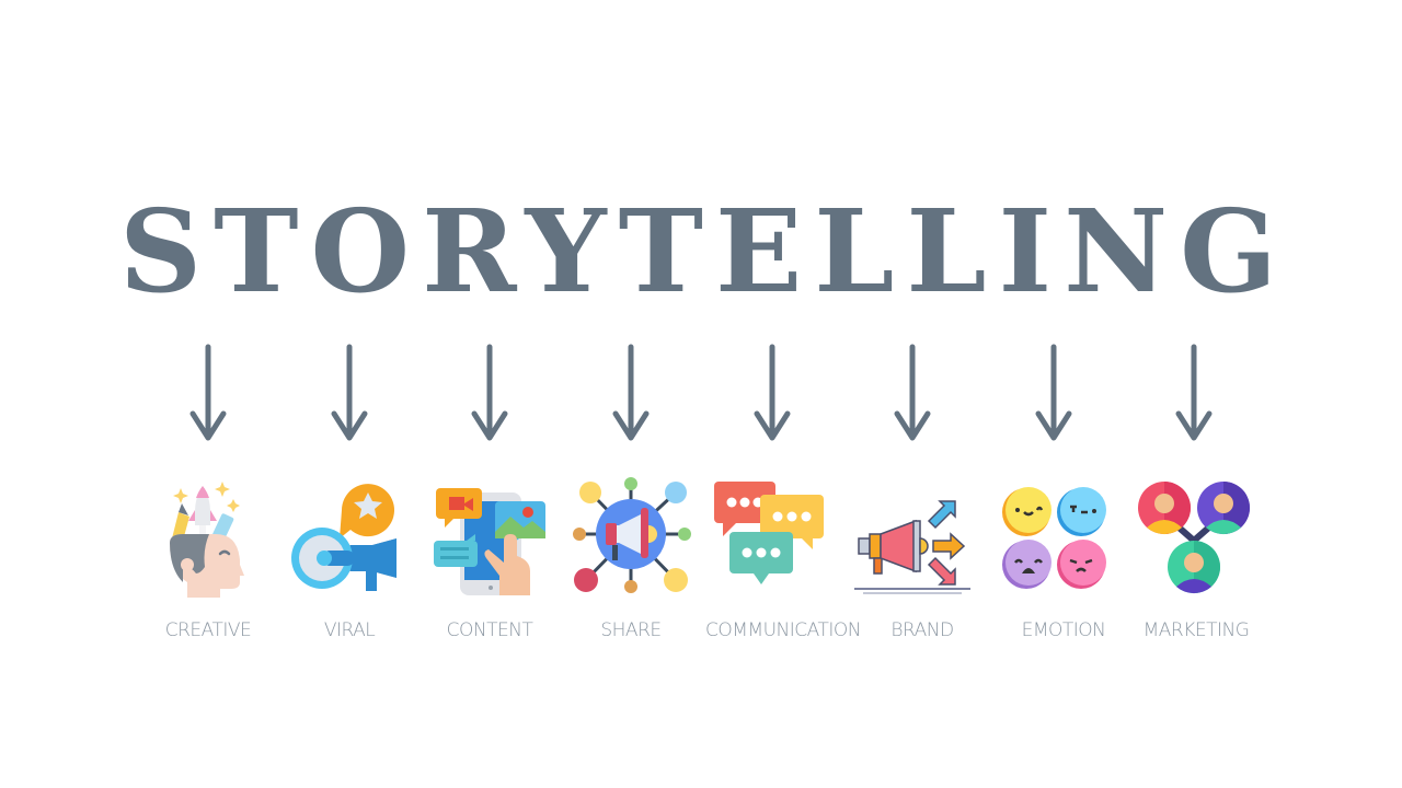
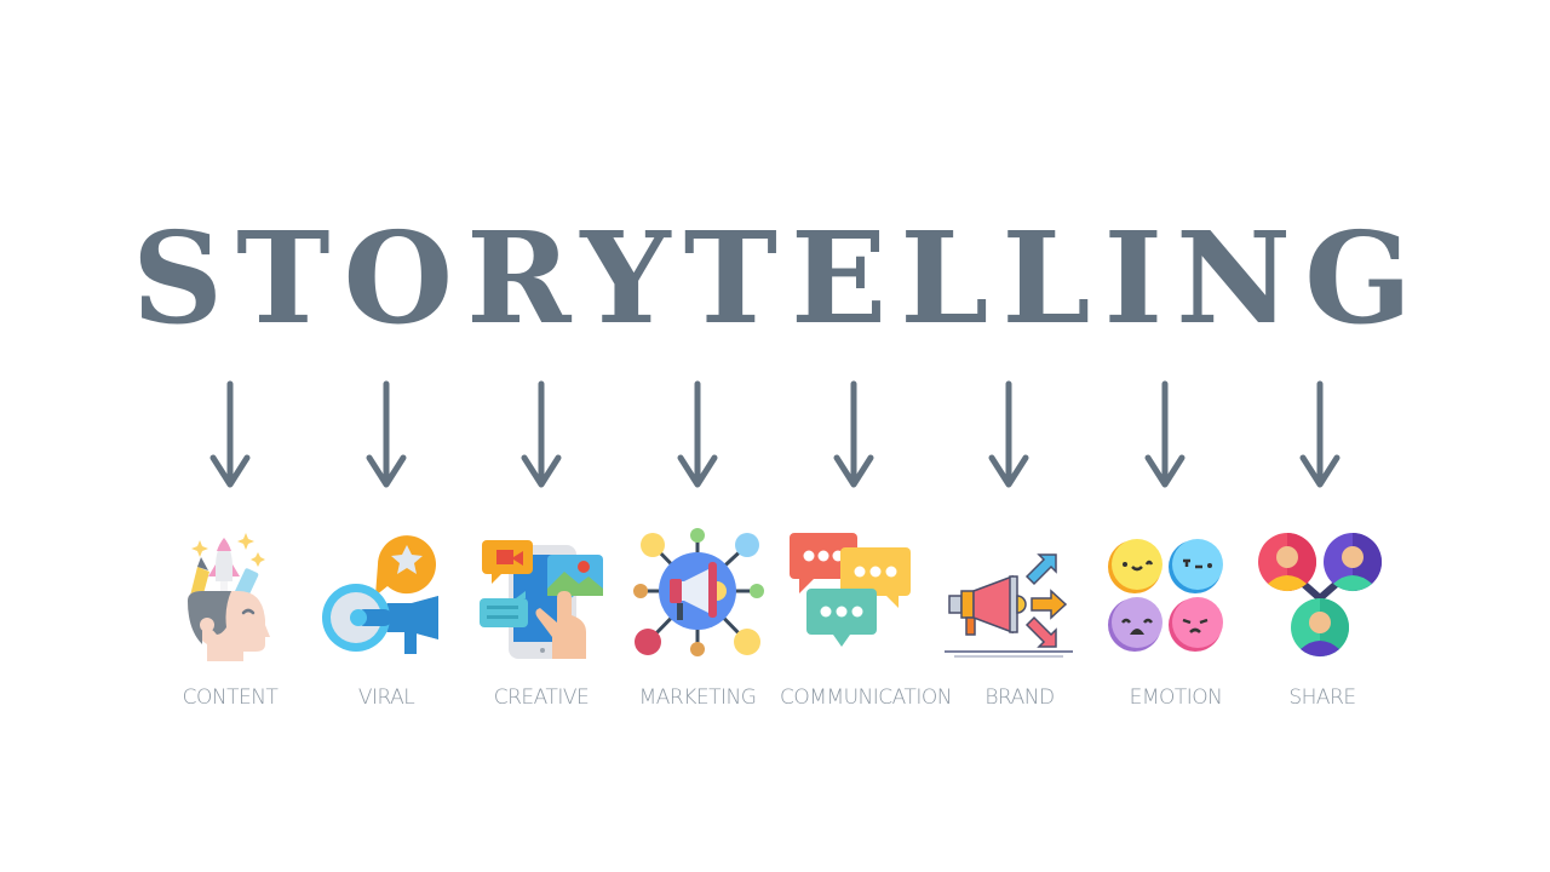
  STORYTELLING
- CREATIVE
+ CONTENT
  VIRAL
- CONTENT
+ CREATIVE
- SHARE
+ MARKETING
  COMMUNICATION
  BRAND
  EMOTION
- MARKETING
+ SHARE
